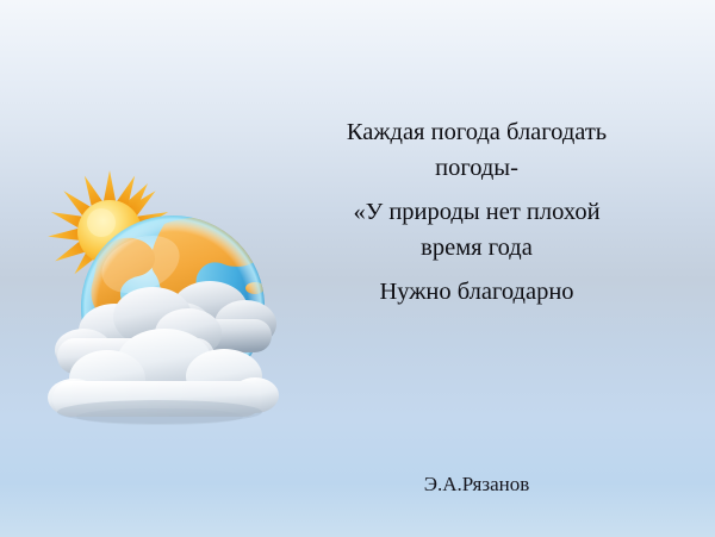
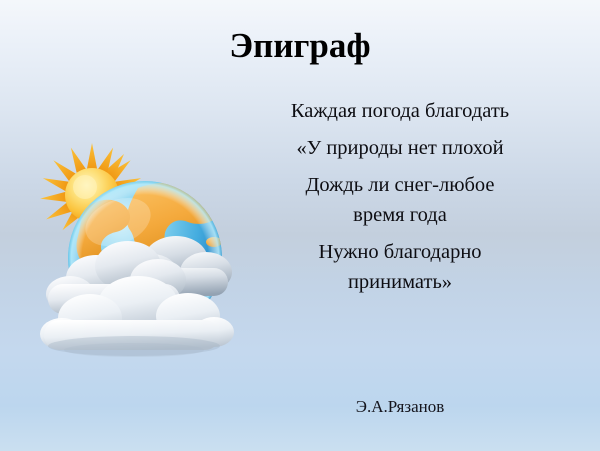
+ Эпиграф
  Каждая погода благодать
- погоды-
  «У природы нет плохой
+ Дождь ли снег-любое
  время года
  Нужно благодарно
+ принимать»
  Э.А.Рязанов
